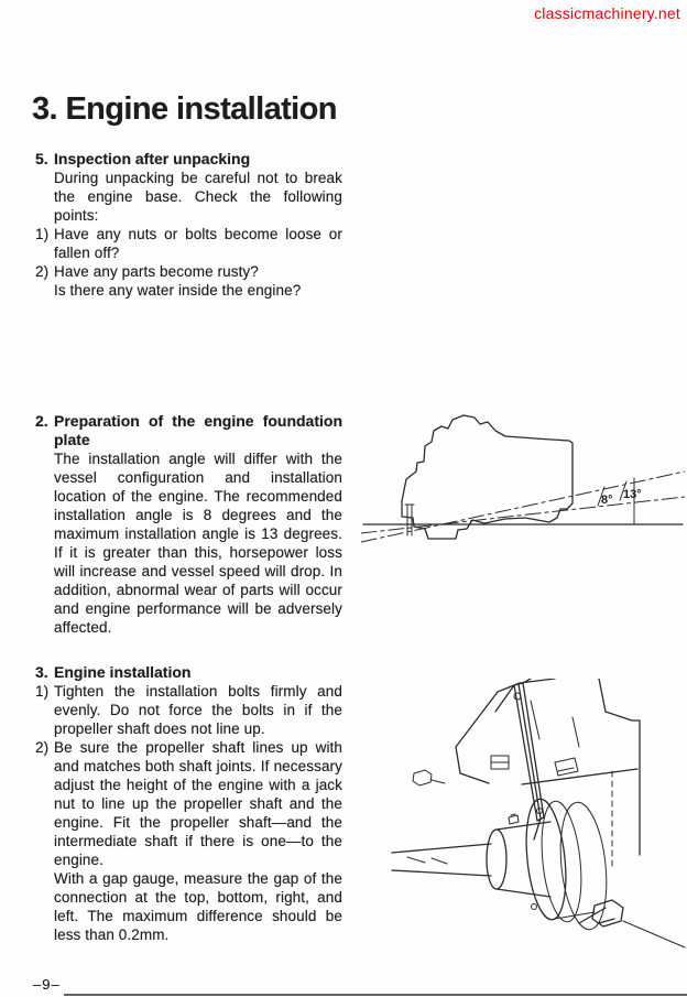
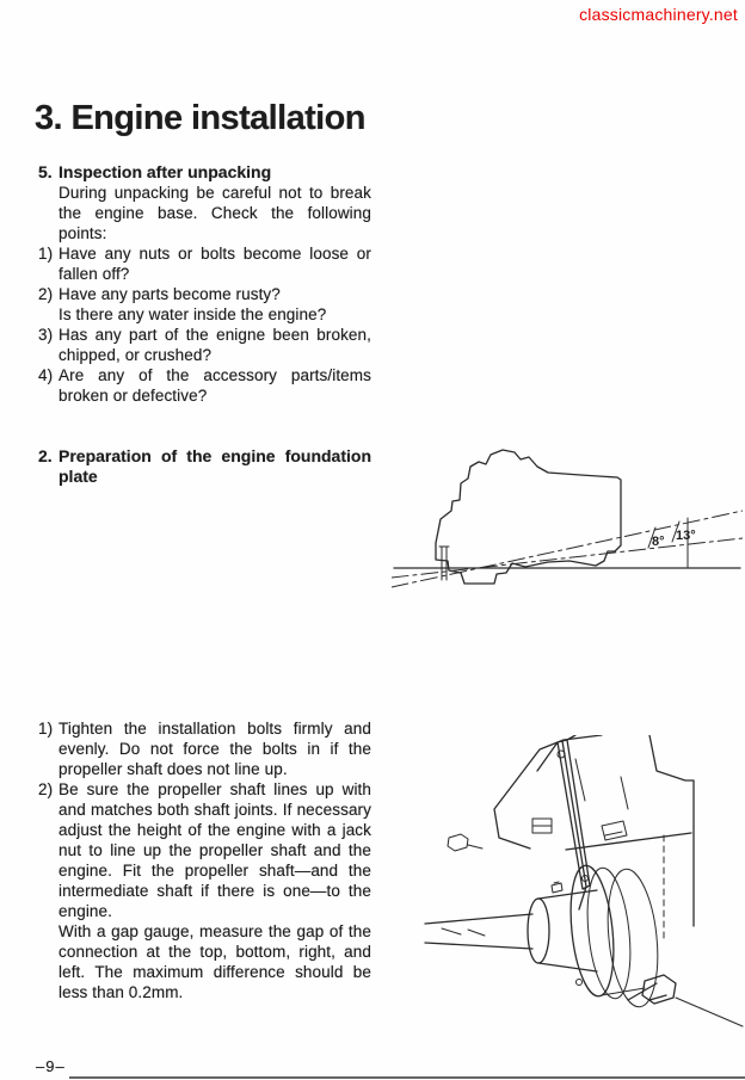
  classicmachinery.net
  3. Engine installation
  5.
  Inspection after unpacking
  During unpacking be careful not to break the engine base. Check the following points:
  1)
  Have any nuts or bolts become loose or fallen off?
  2)
  Have any parts become rusty?
  Is there any water inside the engine?
+ 3)
+ Has any part of the enigne been broken, chipped, or crushed?
+ 4)
+ Are any of the accessory parts/items broken or defective?
  2.
  Preparation of the engine foundation plate
- The installation angle will differ with the vessel configuration and installation location of the engine. The recommended installation angle is 8 degrees and the maximum installation angle is 13 degrees. If it is greater than this, horsepower loss will increase and vessel speed will drop. In addition, abnormal wear of parts will occur and engine performance will be adversely affected.
  8°
  13°
- 3.
- Engine installation
  1)
  Tighten the installation bolts firmly and evenly. Do not force the bolts in if the propeller shaft does not line up.
  2)
  Be sure the propeller shaft lines up with and matches both shaft joints. If necessary adjust the height of the engine with a jack nut to line up the propeller shaft and the engine. Fit the propeller shaft—and the intermediate shaft if there is one—to the engine.
  With a gap gauge, measure the gap of the connection at the top, bottom, right, and left. The maximum difference should be less than 0.2mm.
  –9–
